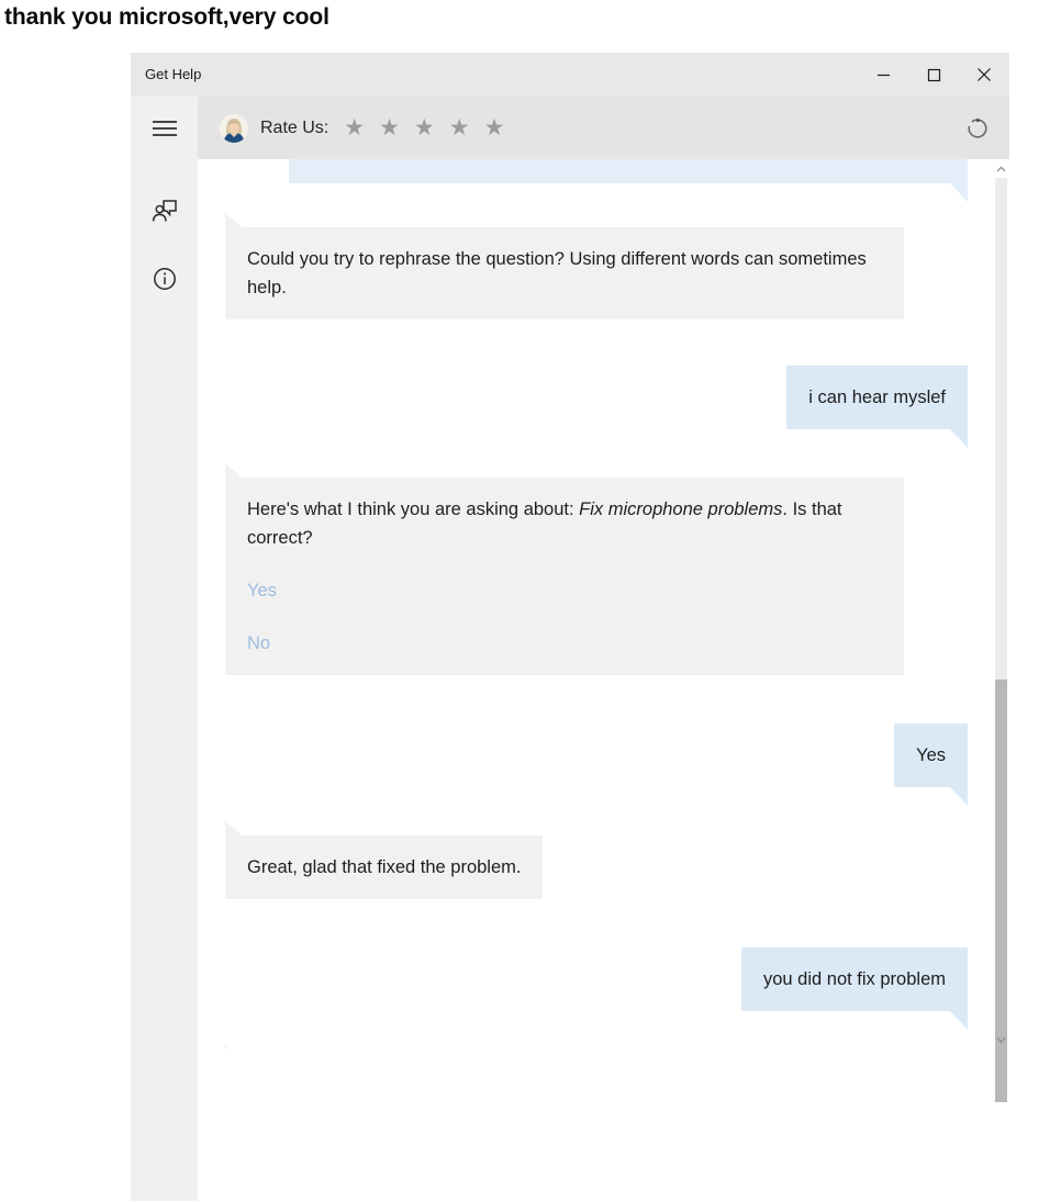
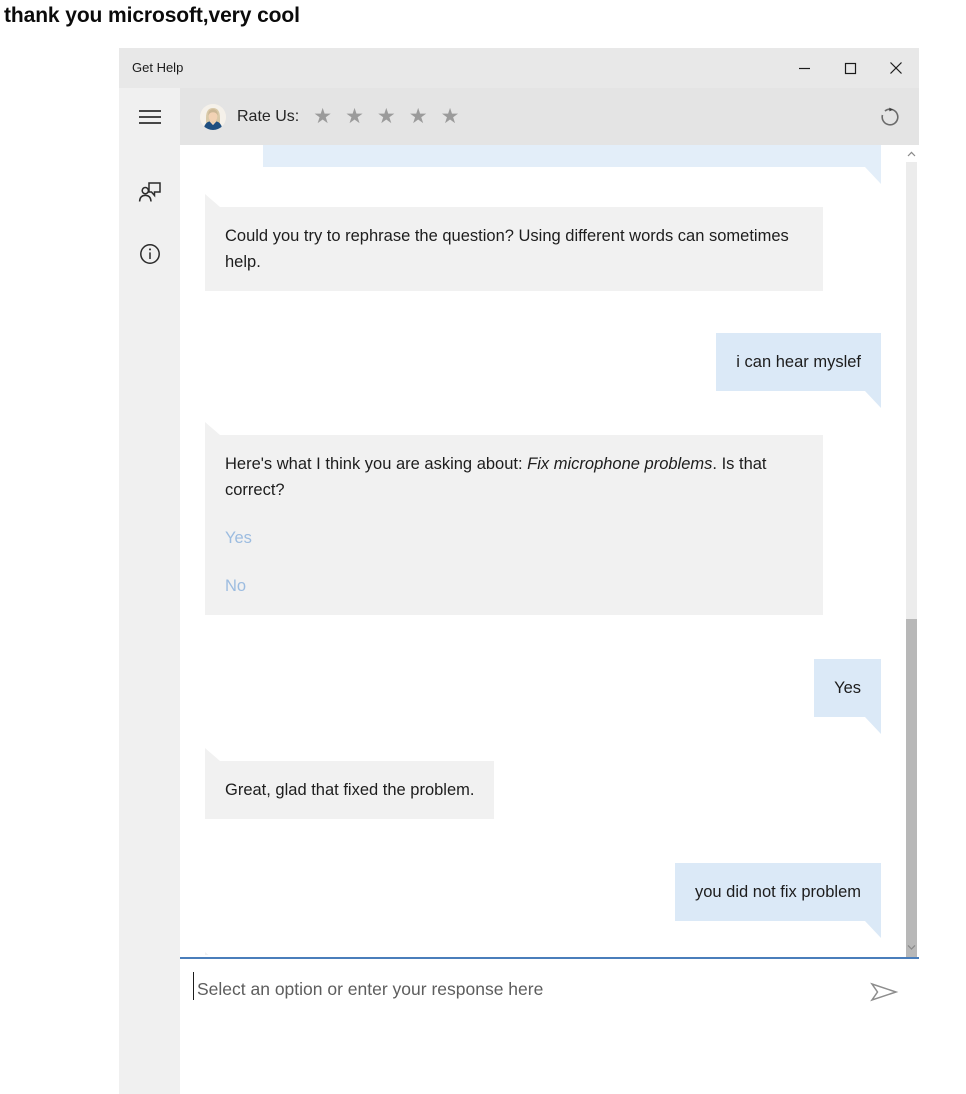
  thank you microsoft,very cool
  Get Help
  Rate Us:
  ★
  ★
  ★
  ★
  ★
  Could you try to rephrase the question? Using different words can sometimes help.
  i can hear myslef
  Here's what I think you are asking about: Fix microphone problems. Is that correct?
  Yes
  No
  Yes
  Great, glad that fixed the problem.
  you did not fix problem
+ Select an option or enter your response here
